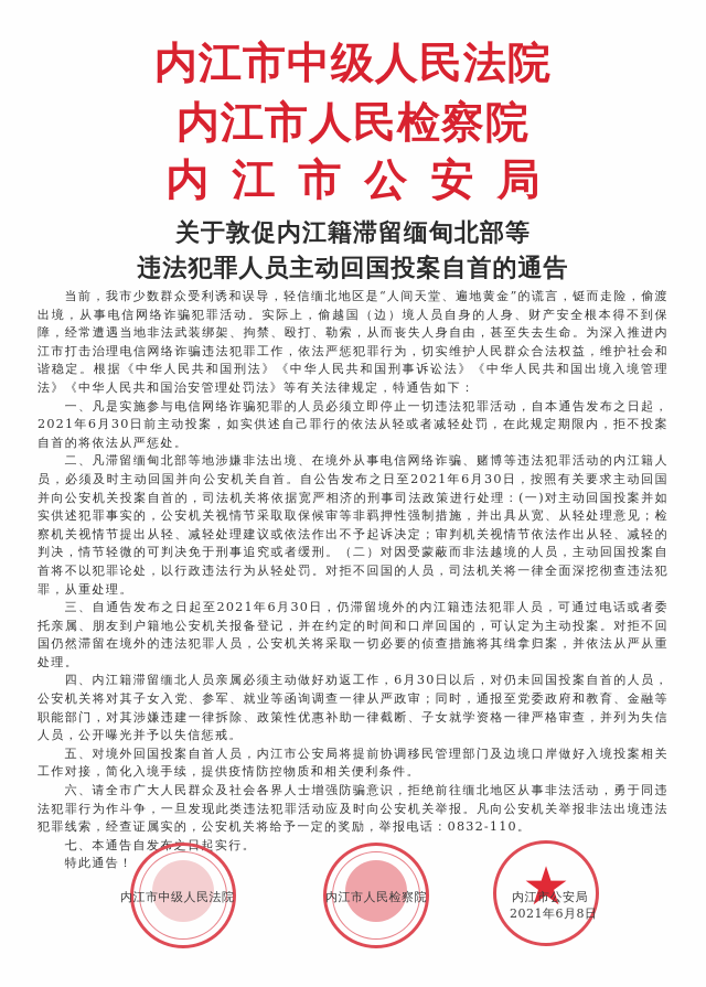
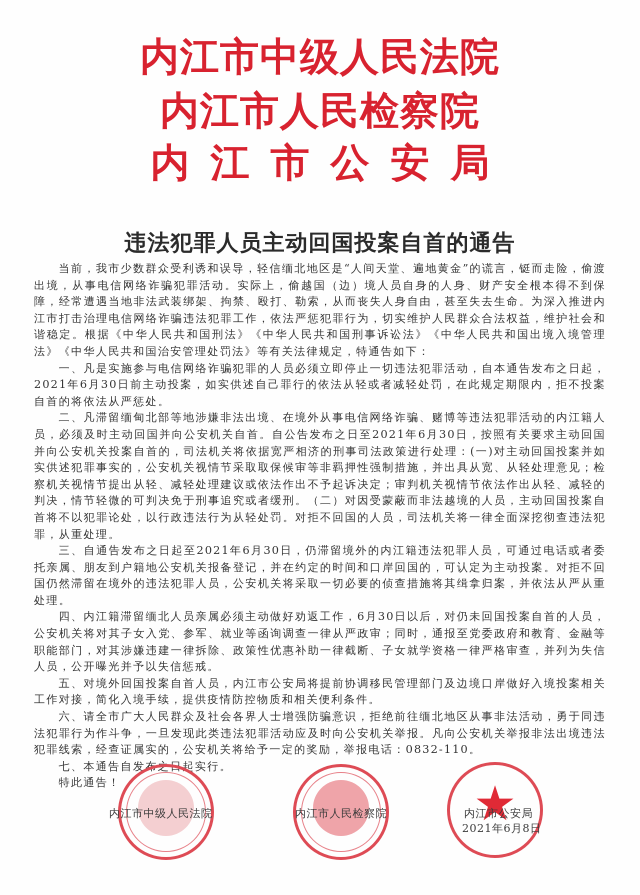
  内江市中级人民法院
  内江市人民检察院
  内江市公安局
- 关于敦促内江籍滞留缅甸北部等
  违法犯罪人员主动回国投案自首的通告
  当前，我市少数群众受利诱和误导，轻信缅北地区是“人间天堂、遍地黄金”的谎言，铤而走险，偷渡出境，从事电信网络诈骗犯罪活动。实际上，偷越国（边）境人员自身的人身、财产安全根本得不到保障，经常遭遇当地非法武装绑架、拘禁、殴打、勒索，从而丧失人身自由，甚至失去生命。为深入推进内江市打击治理电信网络诈骗违法犯罪工作，依法严惩犯罪行为，切实维护人民群众合法权益，维护社会和谐稳定。根据《中华人民共和国刑法》《中华人民共和国刑事诉讼法》《中华人民共和国出境入境管理法》《中华人民共和国治安管理处罚法》等有关法律规定，特通告如下：
  一、凡是实施参与电信网络诈骗犯罪的人员必须立即停止一切违法犯罪活动，自本通告发布之日起，2021年6月30日前主动投案，如实供述自己罪行的依法从轻或者减轻处罚，在此规定期限内，拒不投案自首的将依法从严惩处。
  二、凡滞留缅甸北部等地涉嫌非法出境、在境外从事电信网络诈骗、赌博等违法犯罪活动的内江籍人员，必须及时主动回国并向公安机关自首。自公告发布之日至2021年6月30日，按照有关要求主动回国并向公安机关投案自首的，司法机关将依据宽严相济的刑事司法政策进行处理：(一)对主动回国投案并如实供述犯罪事实的，公安机关视情节采取取保候审等非羁押性强制措施，并出具从宽、从轻处理意见；检察机关视情节提出从轻、减轻处理建议或依法作出不予起诉决定；审判机关视情节依法作出从轻、减轻的判决，情节轻微的可判决免于刑事追究或者缓刑。（二）对因受蒙蔽而非法越境的人员，主动回国投案自首将不以犯罪论处，以行政违法行为从轻处罚。对拒不回国的人员，司法机关将一律全面深挖彻查违法犯罪，从重处理。
  三、自通告发布之日起至2021年6月30日，仍滞留境外的内江籍违法犯罪人员，可通过电话或者委托亲属、朋友到户籍地公安机关报备登记，并在约定的时间和口岸回国的，可认定为主动投案。对拒不回国仍然滞留在境外的违法犯罪人员，公安机关将采取一切必要的侦查措施将其缉拿归案，并依法从严从重处理。
  四、内江籍滞留缅北人员亲属必须主动做好劝返工作，6月30日以后，对仍未回国投案自首的人员，公安机关将对其子女入党、参军、就业等函询调查一律从严政审；同时，通报至党委政府和教育、金融等职能部门，对其涉嫌违建一律拆除、政策性优惠补助一律截断、子女就学资格一律严格审查，并列为失信人员，公开曝光并予以失信惩戒。
  五、对境外回国投案自首人员，内江市公安局将提前协调移民管理部门及边境口岸做好入境投案相关工作对接，简化入境手续，提供疫情防控物质和相关便利条件。
  六、请全市广大人民群众及社会各界人士增强防骗意识，拒绝前往缅北地区从事非法活动，勇于同违法犯罪行为作斗争，一旦发现此类违法犯罪活动应及时向公安机关举报。凡向公安机关举报非法出境违法犯罪线索，经查证属实的，公安机关将给予一定的奖励，举报电话：0832-110。
  七、本通告自发布之日起实行。
  特此通告！
  内江市中级人民法院
  内江市人民检察院
  ★
  内江市公安局
  2021年6月8日
